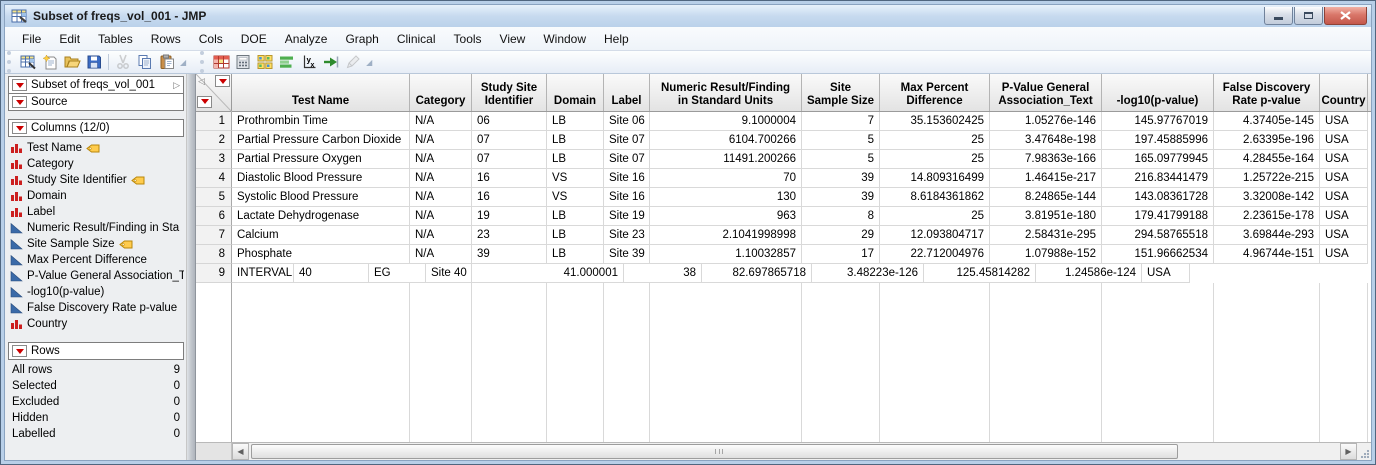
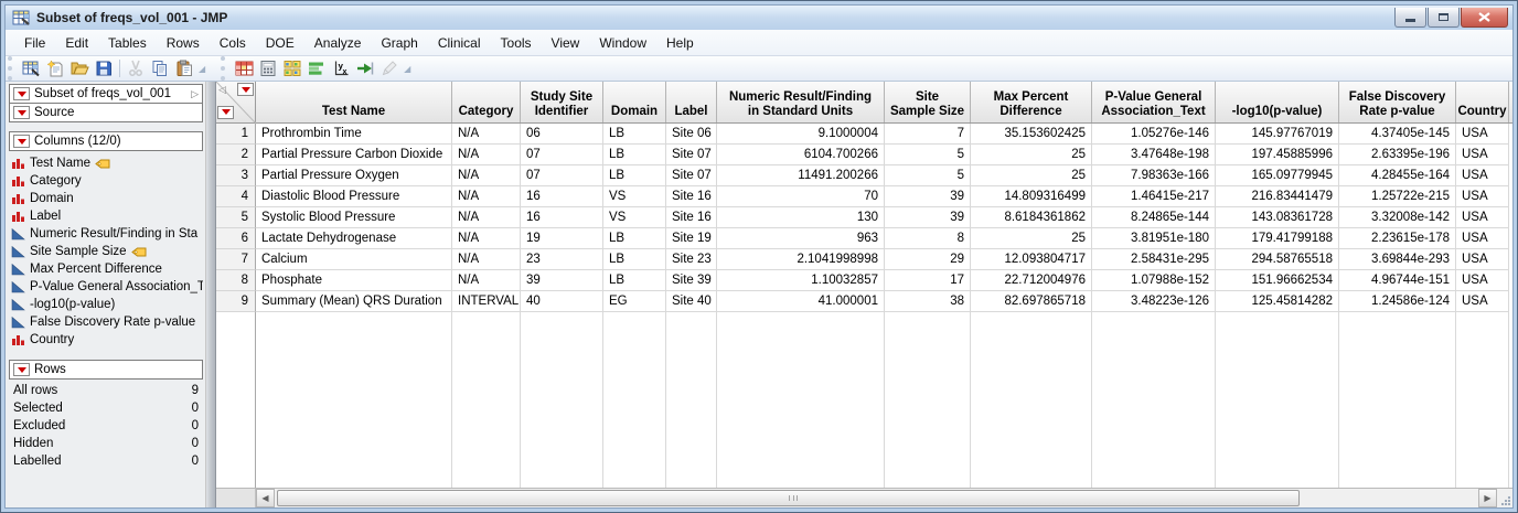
  Subset of freqs_vol_001 - JMP
  File
  Edit
  Tables
  Rows
  Cols
  DOE
  Analyze
  Graph
  Clinical
  Tools
  View
  Window
  Help
  ◢
  y
  ◢
  Subset of freqs_vol_001
  ▷
  Source
  Columns (12/0)
  Test Name
  Category
- Study Site Identifier
  Domain
  Label
  Numeric Result/Finding in Sta
  Site Sample Size
  Max Percent Difference
  P-Value General Association_T
  -log10(p-value)
  False Discovery Rate p-value
  Country
  Rows
  All rows
  9
  Selected
  0
  Excluded
  0
  Hidden
  0
  Labelled
  0
  ◁
  Test Name
  Category
  Study Site
  Identifier
  Domain
  Label
  Numeric Result/Finding
  in Standard Units
  Site
  Sample Size
  Max Percent
  Difference
  P-Value General
  Association_Text
  -log10(p-value)
  False Discovery
  Rate p-value
  Country
  1
  Prothrombin Time
  N/A
  06
  LB
  Site 06
  9.1000004
  7
  35.153602425
  1.05276e-146
  145.97767019
  4.37405e-145
  USA
  2
  Partial Pressure Carbon Dioxide
  N/A
  07
  LB
  Site 07
  6104.700266
  5
  25
  3.47648e-198
  197.45885996
  2.63395e-196
  USA
  3
  Partial Pressure Oxygen
  N/A
  07
  LB
  Site 07
  11491.200266
  5
  25
  7.98363e-166
  165.09779945
  4.28455e-164
  USA
  4
  Diastolic Blood Pressure
  N/A
  16
  VS
  Site 16
  70
  39
  14.809316499
  1.46415e-217
  216.83441479
  1.25722e-215
  USA
  5
  Systolic Blood Pressure
  N/A
  16
  VS
  Site 16
  130
  39
  8.6184361862
  8.24865e-144
  143.08361728
  3.32008e-142
  USA
  6
  Lactate Dehydrogenase
  N/A
  19
  LB
  Site 19
  963
  8
  25
  3.81951e-180
  179.41799188
  2.23615e-178
  USA
  7
  Calcium
  N/A
  23
  LB
  Site 23
  2.1041998998
  29
  12.093804717
  2.58431e-295
  294.58765518
  3.69844e-293
  USA
  8
  Phosphate
  N/A
  39
  LB
  Site 39
  1.10032857
  17
  22.712004976
  1.07988e-152
  151.96662534
  4.96744e-151
  USA
  9
+ Summary (Mean) QRS Duration
  INTERVAL
  40
  EG
  Site 40
  41.000001
  38
  82.697865718
  3.48223e-126
  125.45814282
  1.24586e-124
  USA
  ◀
  ▶
